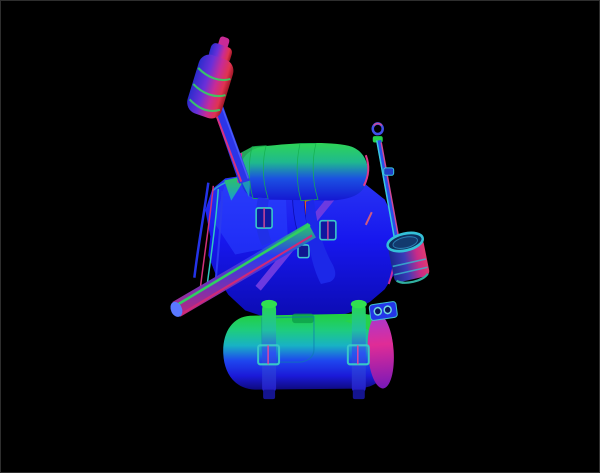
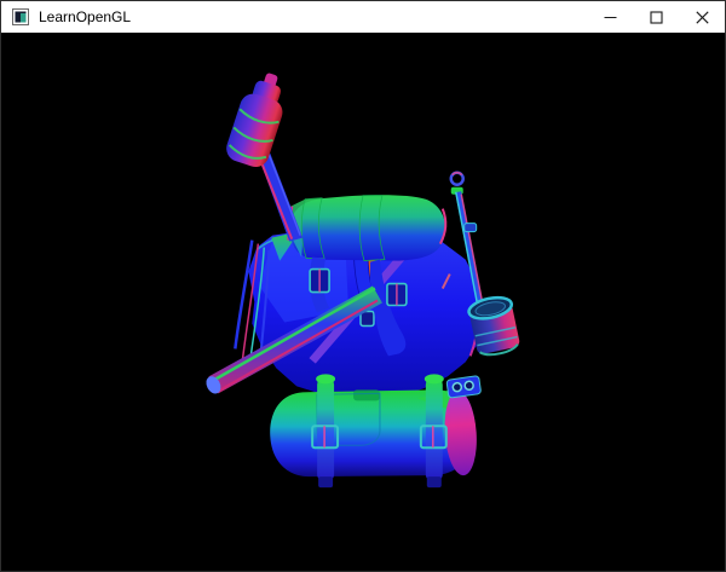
+ LearnOpenGL
